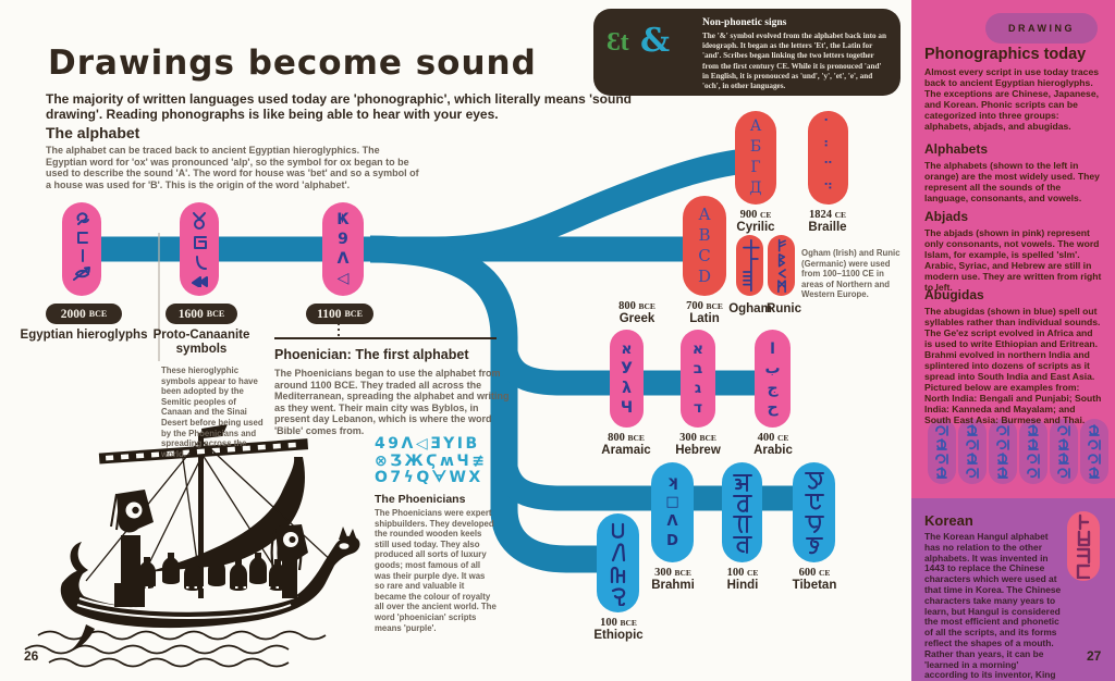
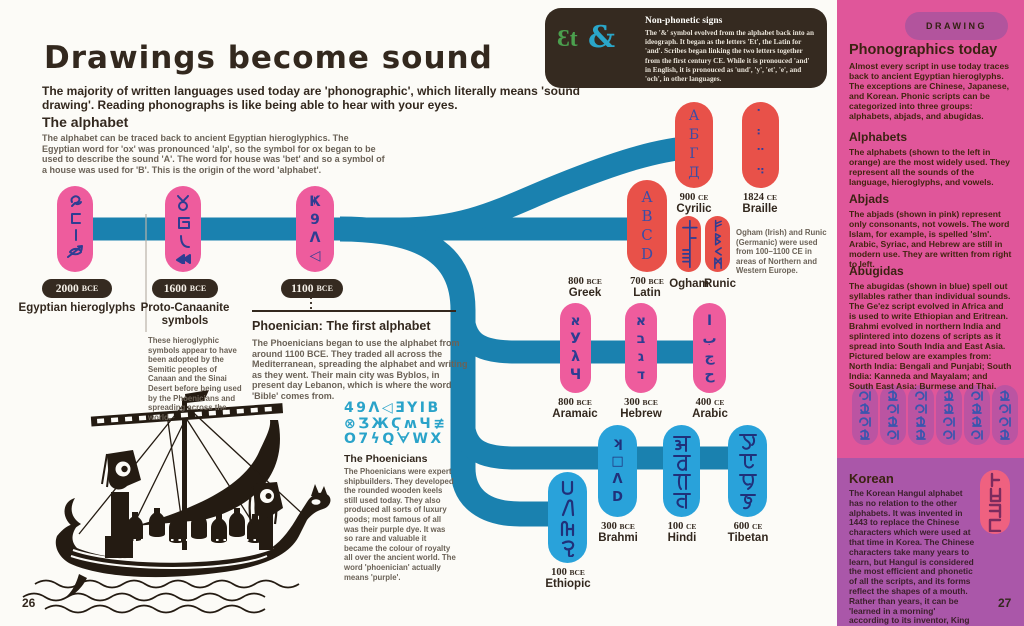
  Drawings become sound
  The majority of written languages used today are 'phonographic', which literally means 'sound drawing'. Reading phonographs is like being able to hear with your eyes.
  The alphabet
  The alphabet can be traced back to ancient Egyptian hieroglyphics. The Egyptian word for 'ox' was pronounced 'alp', so the symbol for ox began to be used to describe the sound 'A'. The word for house was 'bet' and so a symbol of a house was used for 'B'. This is the origin of the word 'alphabet'.
  Ɛt
  &
  Non-phonetic signs
  The '&' symbol evolved from the alphabet back into an ideograph. It began as the letters 'Et', the Latin for 'and'. Scribes began linking the two letters together in English, it is pronouced as 'und', 'y', 'et', 'e', and 'och', in other languages.
  Ҝ
  9
  ᐱ
  ◁
  2000
  BCE
  1600
  BCE
  1100
  BCE
  Egyptian hieroglyphs
  Proto-Canaanite symbols
  These hieroglyphic symbols appear to have been adopted by the Semitic peoples of Canaan and the Sinai Desert before being used by the Phoenicians and spreading across the world.
  Phoenician: The first alphabet
  The Phoenicians began to use the alphabet from around 1100 BCE. They traded all across the Mediterranean, spreading the alphabet and writing as they went. Their main city was Byblos, in present day Lebanon, which is where the word 'Bible' comes from.
  49ᐱ◁ƎYIB
  ⊗ƷЖϚʍЧ≢
  O7ϟQᗄWX
  The Phoenicians
- The Phoenicians were expert shipbuilders. They developed the rounded wooden keels still used today. They also produced all sorts of luxury goods; most famous of all was their purple dye. It was so rare and valuable it became the colour of royalty all over the ancient world. The word 'phoenician' scripts means 'purple'.
+ The Phoenicians were expert shipbuilders. They developed the rounded wooden keels still used today. They also produced all sorts of luxury goods; most famous of all was their purple dye. It was so rare and valuable it became the colour of royalty all over the ancient world. The word 'phoenician' actually means 'purple'.
  A
  B
  C
  D
  А
  Б
  Г
  Д
  ⠁
  ⠃
  ⠉
  ⠙
  800 BCE
  Greek
  700 BCE
  Latin
  900 CE
  Cyrilic
  1824 CE
  Braille
  Ogham
  Runic
  Ogham (Irish) and Runic (Germanic) were used from 100–1100 CE in areas of Northern and Western Europe.
  א
  У
  λ
  Ч
  א
  ב
  ג
  ד
  ا
  ب
  ج
  ح
  800 BCE
  Aramaic
  300 BCE
  Hebrew
  400 CE
  Arabic
  ʞ
  □
  Λ
  D
  300 BCE
  Brahmi
  100 CE
  Hindi
  600 CE
  Tibetan
  100 BCE
  Ethiopic
  26
  DRAWING
  Phonographics today
  Almost every script in use today traces back to ancient Egyptian hieroglyphs. The exceptions are Chinese, Japanese, and Korean. Phonic scripts can be categorized into three groups: alphabets, abjads, and abugidas.
  Alphabets
- The alphabets (shown to the left in orange) are the most widely used. They represent all the sounds of the language, consonants, and vowels.
+ The alphabets (shown to the left in orange) are the most widely used. They represent all the sounds of the language, hieroglyphs, and vowels.
  Abjads
  The abjads (shown in pink) represent only consonants, not vowels. The word Islam, for example, is spelled 'slm'. Arabic, Syriac, and Hebrew are still in modern use. They are written from right to left.
  Abugidas
  The abugidas (shown in blue) spell out syllables rather than individual sounds. The Ge'ez script evolved in Africa and is used to write Ethiopian and Eritrean. Brahmi evolved in northern India and splintered into dozens of scripts as it spread into South India and East Asia. Pictured below are examples from: North India: Bengali and Punjabi; South India: Kanneda and Mayalam; and South East Asia: Burmese and Thai.
  Korean
  The Korean Hangul alphabet has no relation to the other alphabets. It was invented in 1443 to replace the Chinese characters which were used at that time in Korea. The Chinese characters take many years to learn, but Hangul is considered the most efficient and phonetic of all the scripts, and its forms reflect the shapes of a mouth. Rather than years, it can be 'learned in a morning' according to its inventor, King
  27
